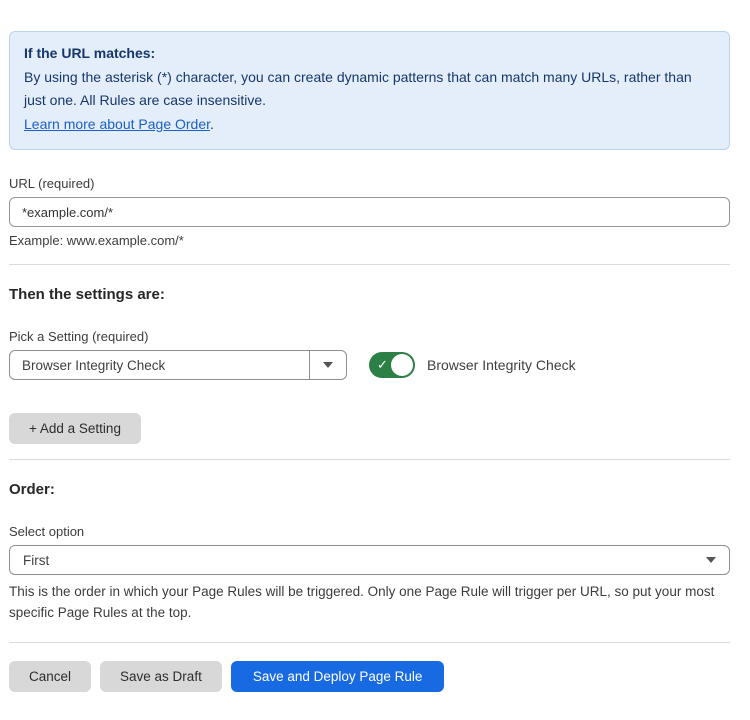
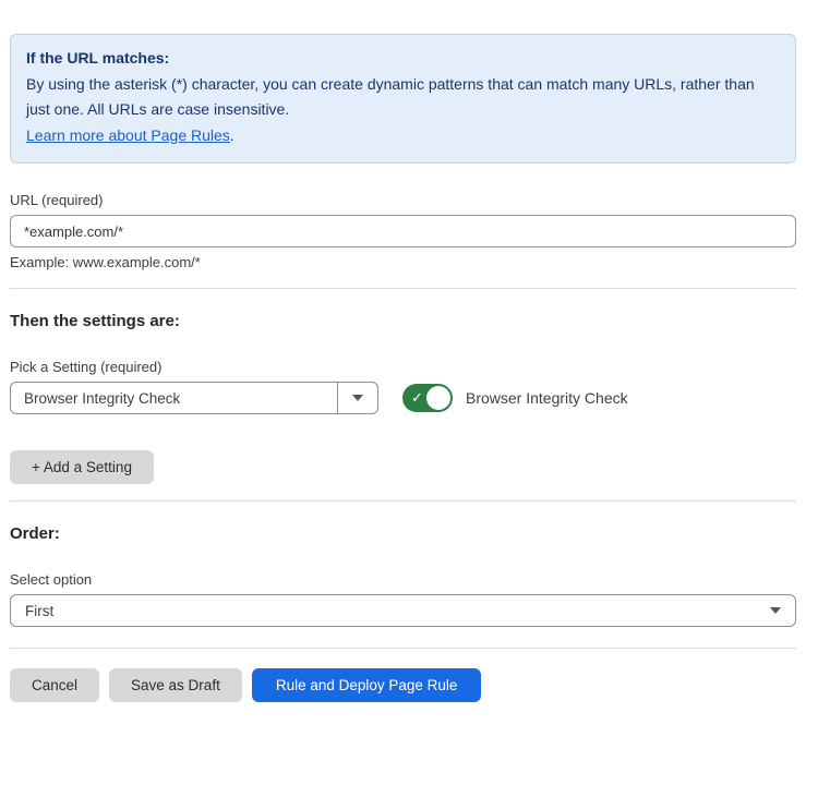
  If the URL matches:
- By using the asterisk (*) character, you can create dynamic patterns that can match many URLs, rather than just one. All Rules are case insensitive.
+ By using the asterisk (*) character, you can create dynamic patterns that can match many URLs, rather than just one. All URLs are case insensitive.
- Learn more about Page Order.
+ Learn more about Page Rules.
  URL (required)
  *example.com/*
  Example: www.example.com/*
  Then the settings are:
  Pick a Setting (required)
  Browser Integrity Check
  ✓
  Browser Integrity Check
  + Add a Setting
  Order:
  Select option
  First
- This is the order in which your Page Rules will be triggered. Only one Page Rule will trigger per URL, so put your most specific Page Rules at the top.
  Cancel
  Save as Draft
- Save and Deploy Page Rule
+ Rule and Deploy Page Rule
